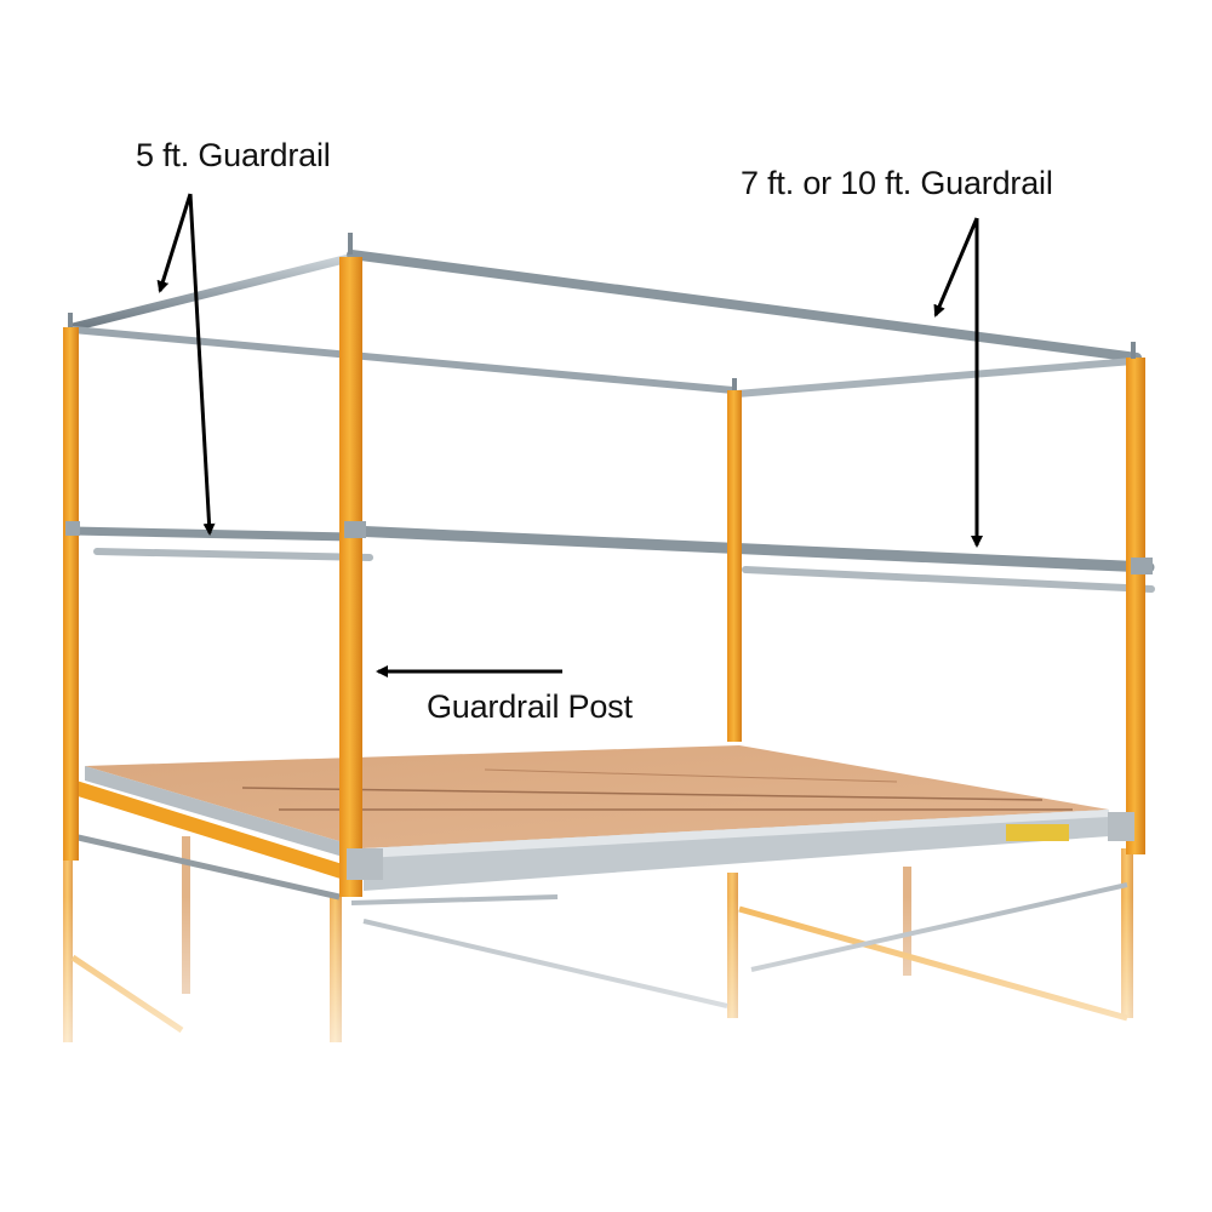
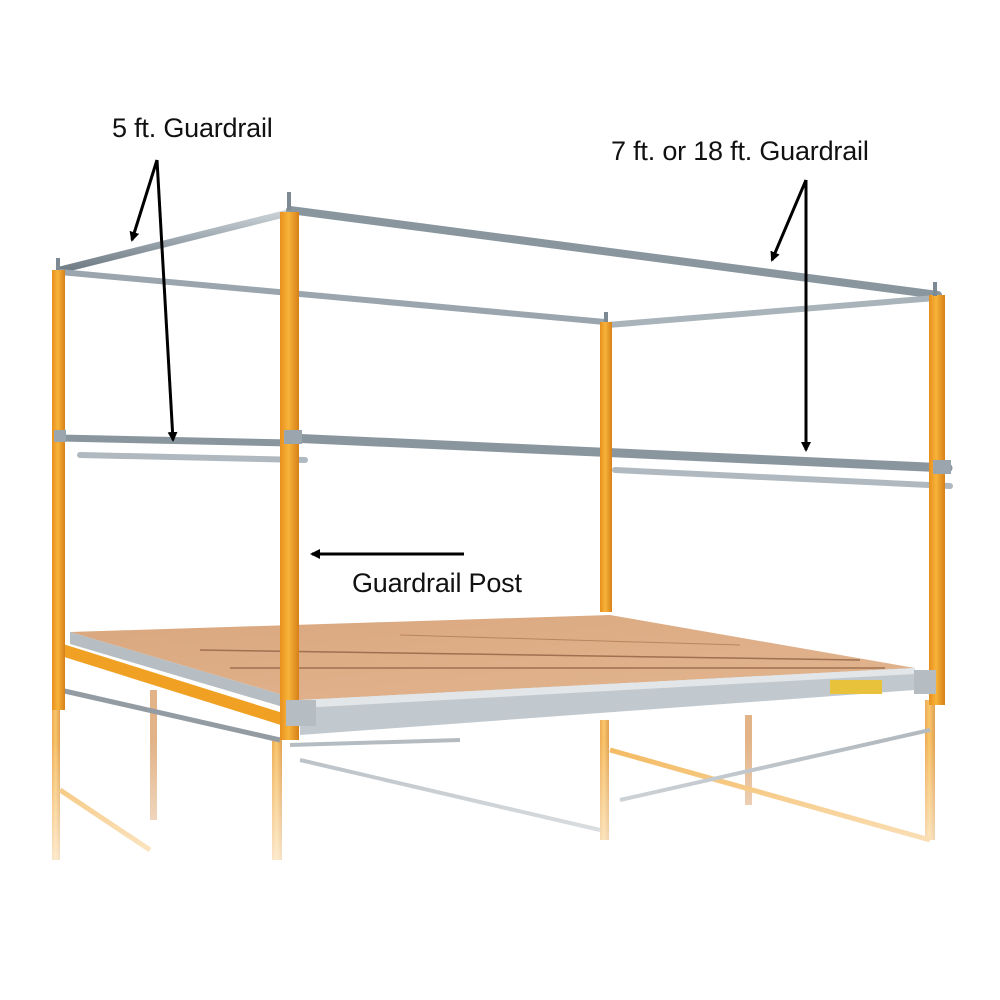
  5 ft. Guardrail
- 7 ft. or 10 ft. Guardrail
+ 7 ft. or 18 ft. Guardrail
  Guardrail Post
